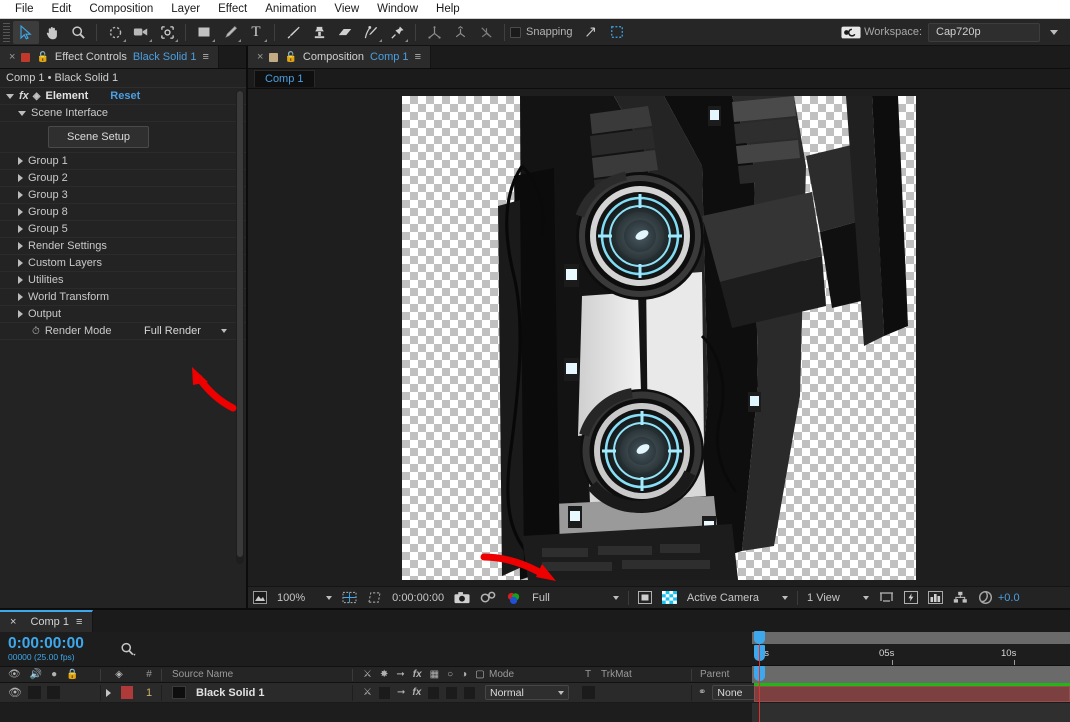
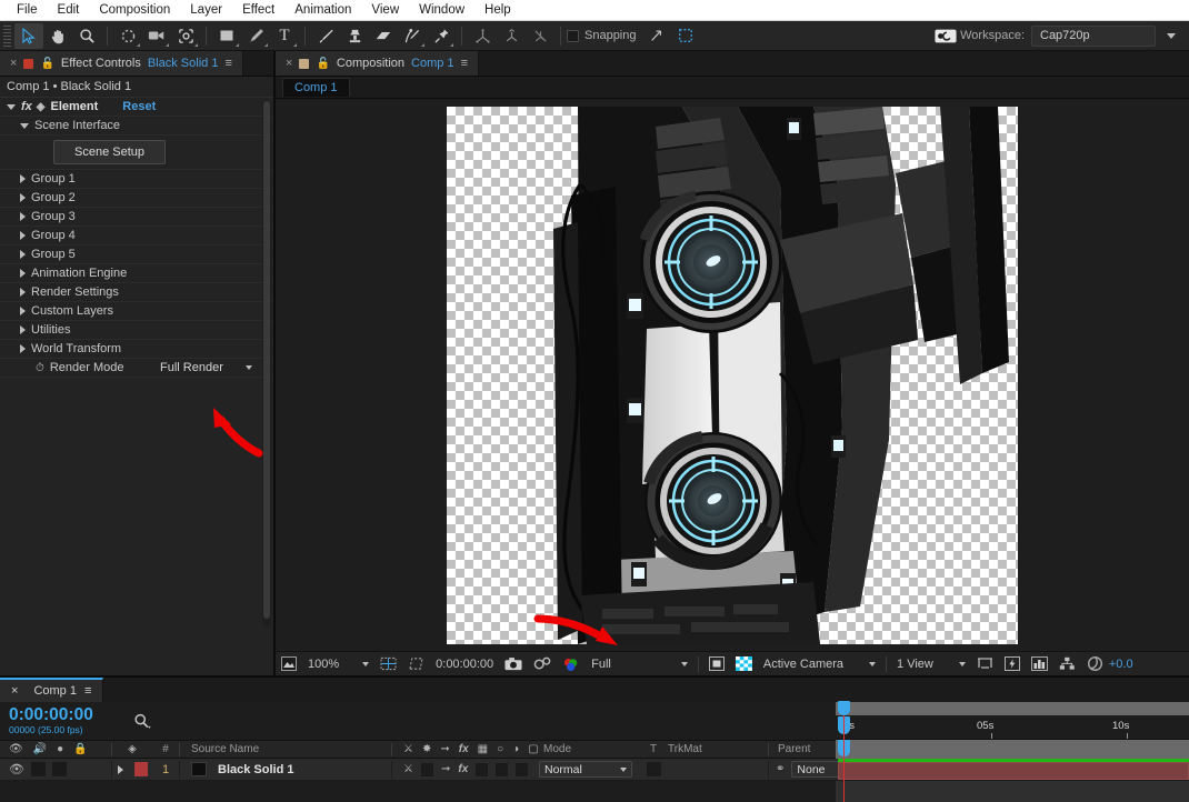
  File
  Edit
  Composition
  Layer
  Effect
  Animation
  View
  Window
  Help
  T
  Snapping
  Workspace:
  Cap720p
  ×
  🔓
  Effect Controls
  Black Solid 1
  ≡
  Comp 1 • Black Solid 1
  fx
  ◈
  Element
  Reset
  Scene Interface
  Scene Setup
  Group 1
  Group 2
  Group 3
- Group 8
+ Group 4
  Group 5
+ Animation Engine
  Render Settings
  Custom Layers
  Utilities
  World Transform
- Output
  ⏱
  Render Mode
  Full Render
  ×
  🔓
  Composition
  Comp 1
  ≡
  Comp 1
  100%
  0:00:00:00
  Full
  Active Camera
  1 View
  +0.0
  ×
  Comp 1
  ≡
  0:00:00:00
  00000 (25.00 fps)
  👁
  🔊
  ●
  🔒
  ◈
  #
  Source Name
  ⚔
  ✸
  ➞
  fx
  ▦
  ○
  ◑
  ▢
  Mode
  T
  TrkMat
  Parent
  👁
  1
  Black Solid 1
  ⚔
  ➞
  fx
  Normal
  ⚭
  None
  05s
  10s
